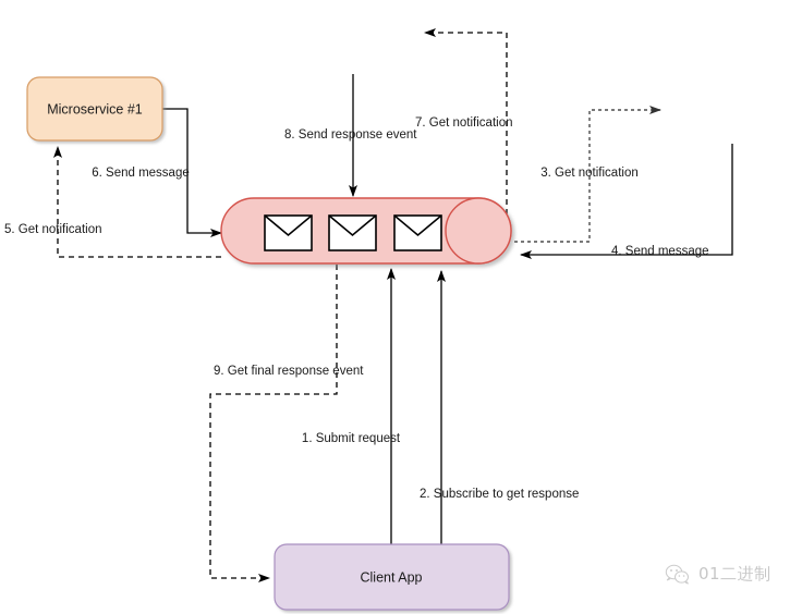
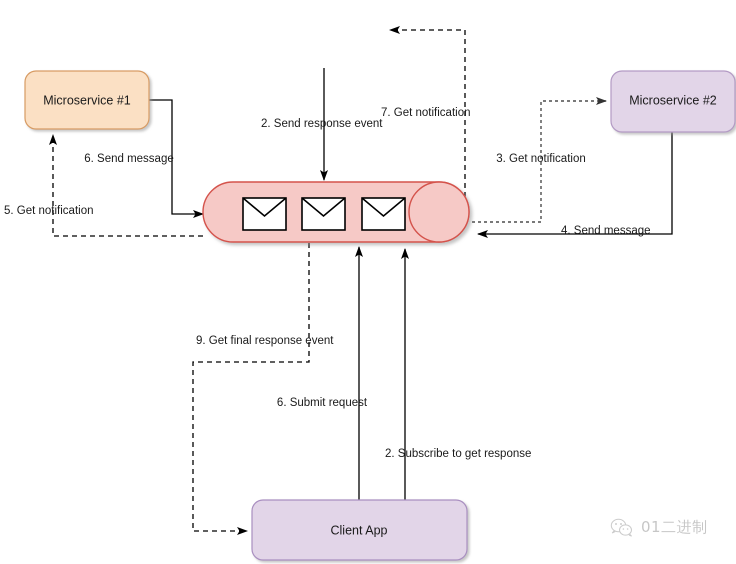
- 8. Send response event
+ 2. Send response event
  7. Get notification
  6. Send message
  5. Get notification
  3. Get notification
  4. Send message
- 1. Submit request
+ 6. Submit request
  2. Subscribe to get response
  9. Get final response event
  Microservice #1
+ Microservice #2
  Client App
  01二进制
